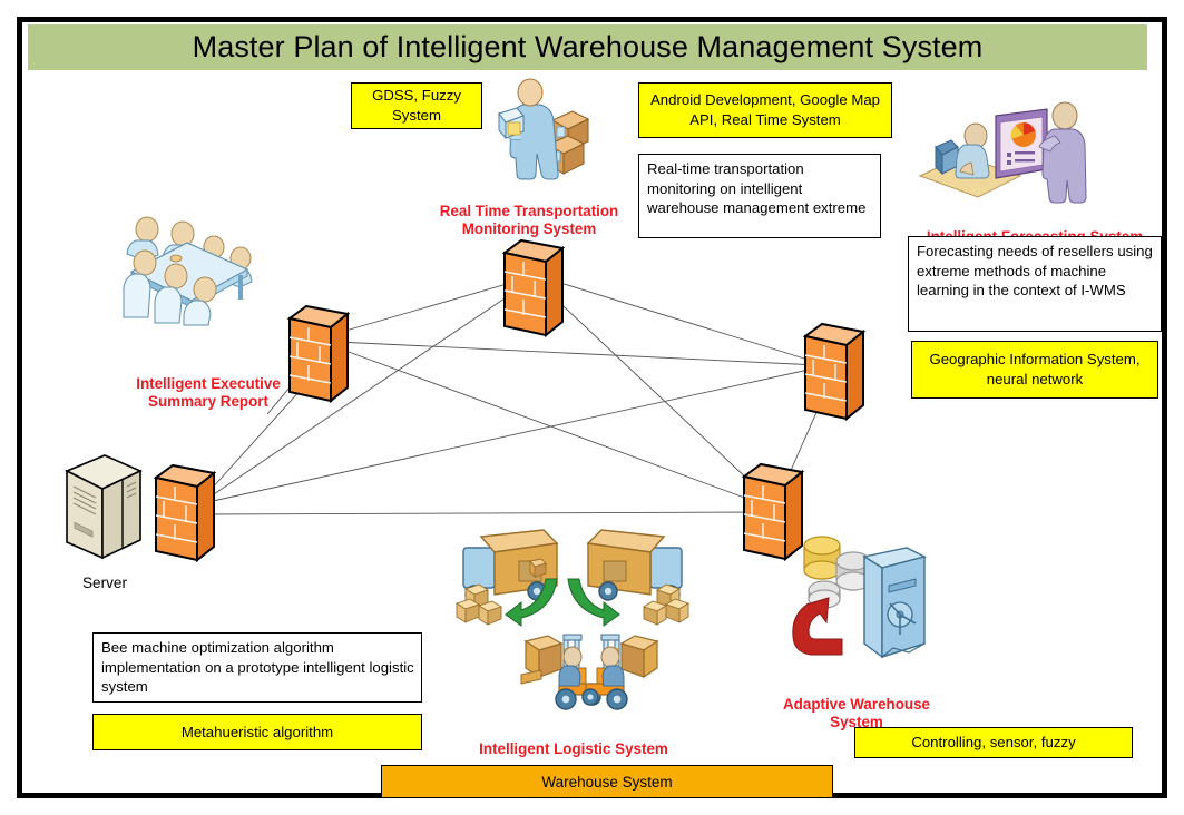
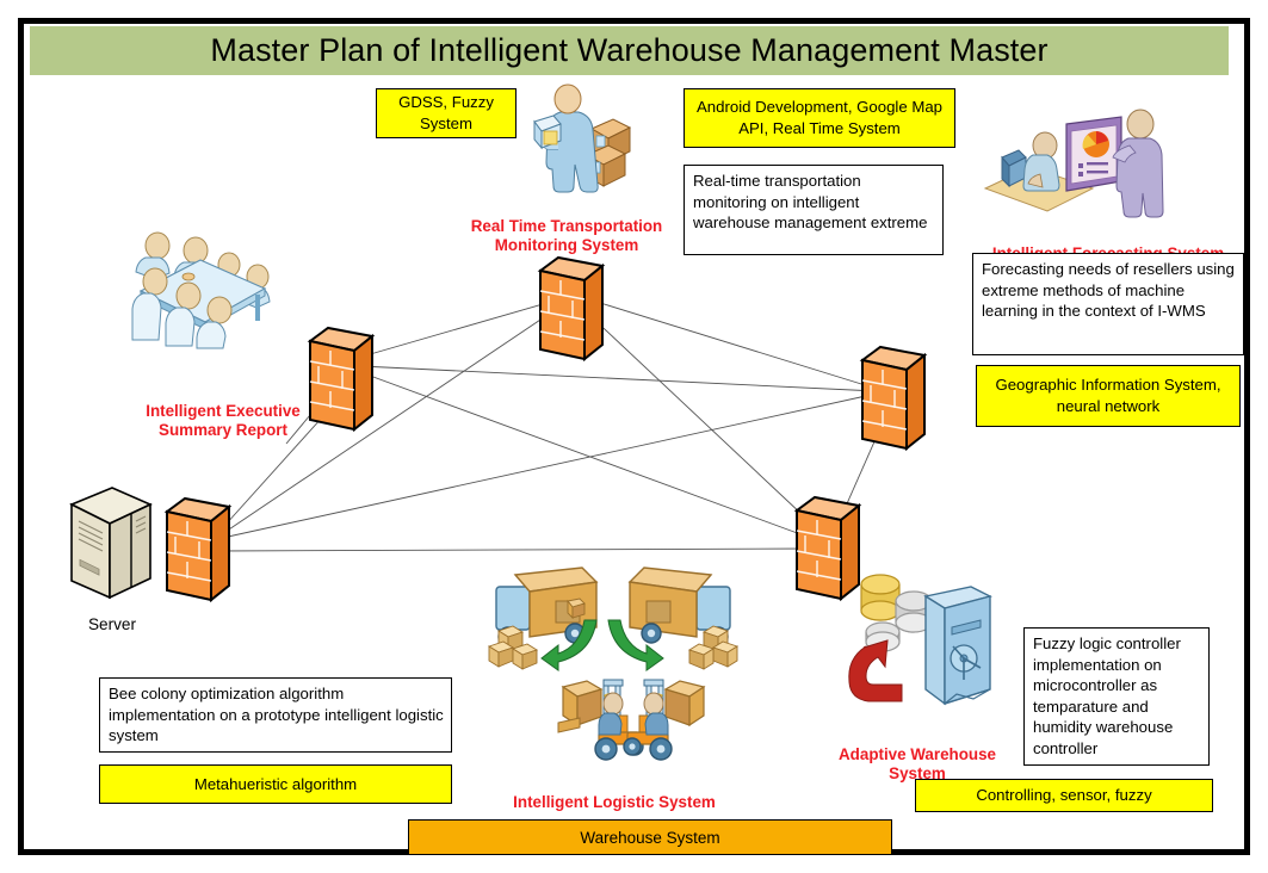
- Master Plan of Intelligent Warehouse Management System
+ Master Plan of Intelligent Warehouse Management Master
  GDSS, Fuzzy System
  Real Time Transportation
  Monitoring System
  Android Development, Google Map API, Real Time System
  Real-time transportation monitoring on intelligent warehouse management extreme
  Forecasting needs of resellers using extreme methods of machine learning in the context of I-WMS
  Geographic Information System, neural network
  Intelligent Executive
  Summary Report
  Server
  Intelligent Logistic System
  Adaptive Warehouse
  System
- Bee machine optimization algorithm implementation on a prototype intelligent logistic system
+ Bee colony optimization algorithm implementation on a prototype intelligent logistic system
  Metahueristic algorithm
+ Fuzzy logic controller implementation on microcontroller as temparature and humidity warehouse controller
  Controlling, sensor, fuzzy
  Warehouse System
